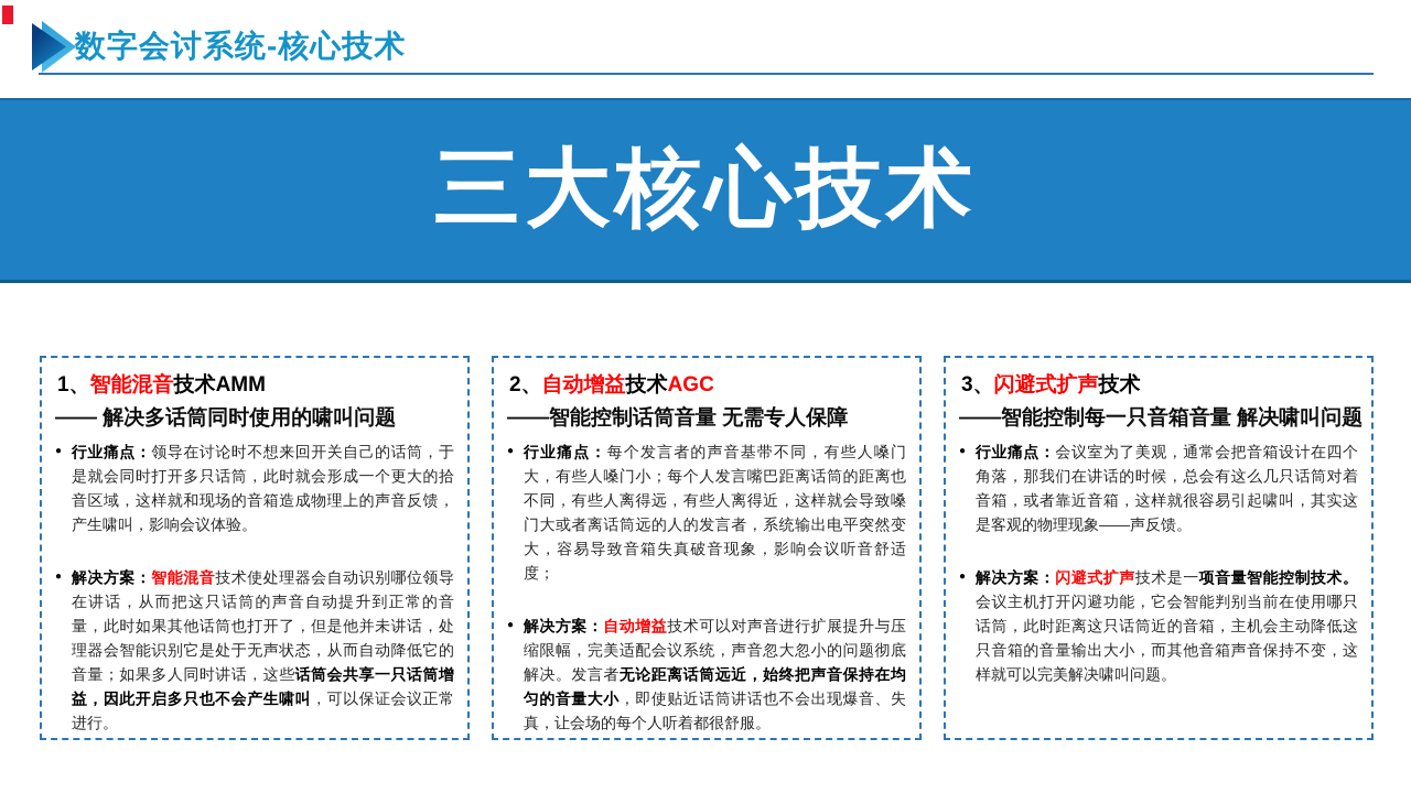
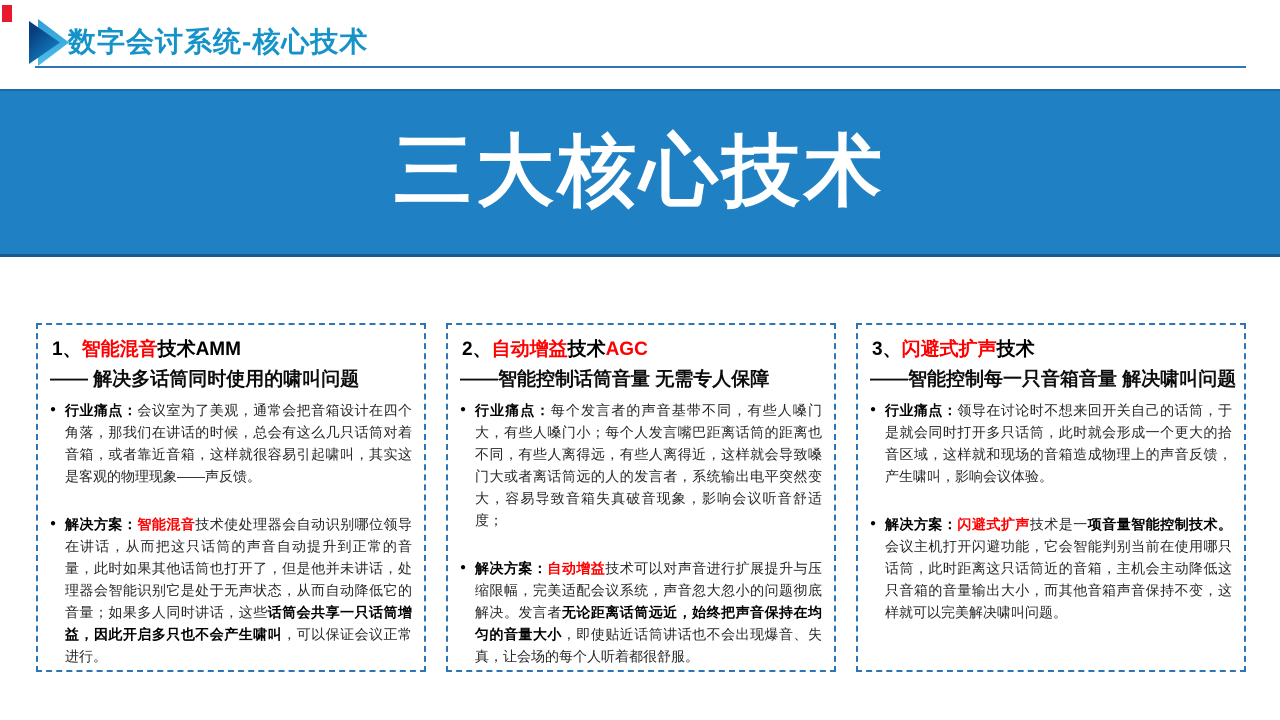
  数字会讨系统-核心技术
  三大核心技术
  1、智能混音技术AMM
  —— 解决多话筒同时使用的啸叫问题
  ●
- 行业痛点：领导在讨论时不想来回开关自己的话筒，于是就会同时打开多只话筒，此时就会形成一个更大的拾音区域，这样就和现场的音箱造成物理上的声音反馈，产生啸叫，影响会议体验。
+ 行业痛点：会议室为了美观，通常会把音箱设计在四个角落，那我们在讲话的时候，总会有这么几只话筒对着音箱，或者靠近音箱，这样就很容易引起啸叫，其实这是客观的物理现象——声反馈。
  ●
  解决方案：智能混音技术使处理器会自动识别哪位领导在讲话，从而把这只话筒的声音自动提升到正常的音量，此时如果其他话筒也打开了，但是他并未讲话，处理器会智能识别它是处于无声状态，从而自动降低它的音量；如果多人同时讲话，这些话筒会共享一只话筒增益，因此开启多只也不会产生啸叫，可以保证会议正常进行。
  2、自动增益技术AGC
  ——智能控制话筒音量 无需专人保障
  ●
  行业痛点：每个发言者的声音基带不同，有些人嗓门大，有些人嗓门小；每个人发言嘴巴距离话筒的距离也不同，有些人离得远，有些人离得近，这样就会导致嗓门大或者离话筒远的人的发言者，系统输出电平突然变大，容易导致音箱失真破音现象，影响会议听音舒适度；
  ●
  解决方案：自动增益技术可以对声音进行扩展提升与压缩限幅，完美适配会议系统，声音忽大忽小的问题彻底解决。发言者无论距离话筒远近，始终把声音保持在均匀的音量大小，即使贴近话筒讲话也不会出现爆音、失真，让会场的每个人听着都很舒服。
  3、闪避式扩声技术
  ——智能控制每一只音箱音量 解决啸叫问题
  ●
- 行业痛点：会议室为了美观，通常会把音箱设计在四个角落，那我们在讲话的时候，总会有这么几只话筒对着音箱，或者靠近音箱，这样就很容易引起啸叫，其实这是客观的物理现象——声反馈。
+ 行业痛点：领导在讨论时不想来回开关自己的话筒，于是就会同时打开多只话筒，此时就会形成一个更大的拾音区域，这样就和现场的音箱造成物理上的声音反馈，产生啸叫，影响会议体验。
  ●
  解决方案：闪避式扩声技术是一项音量智能控制技术。会议主机打开闪避功能，它会智能判别当前在使用哪只话筒，此时距离这只话筒近的音箱，主机会主动降低这只音箱的音量输出大小，而其他音箱声音保持不变，这样就可以完美解决啸叫问题。
